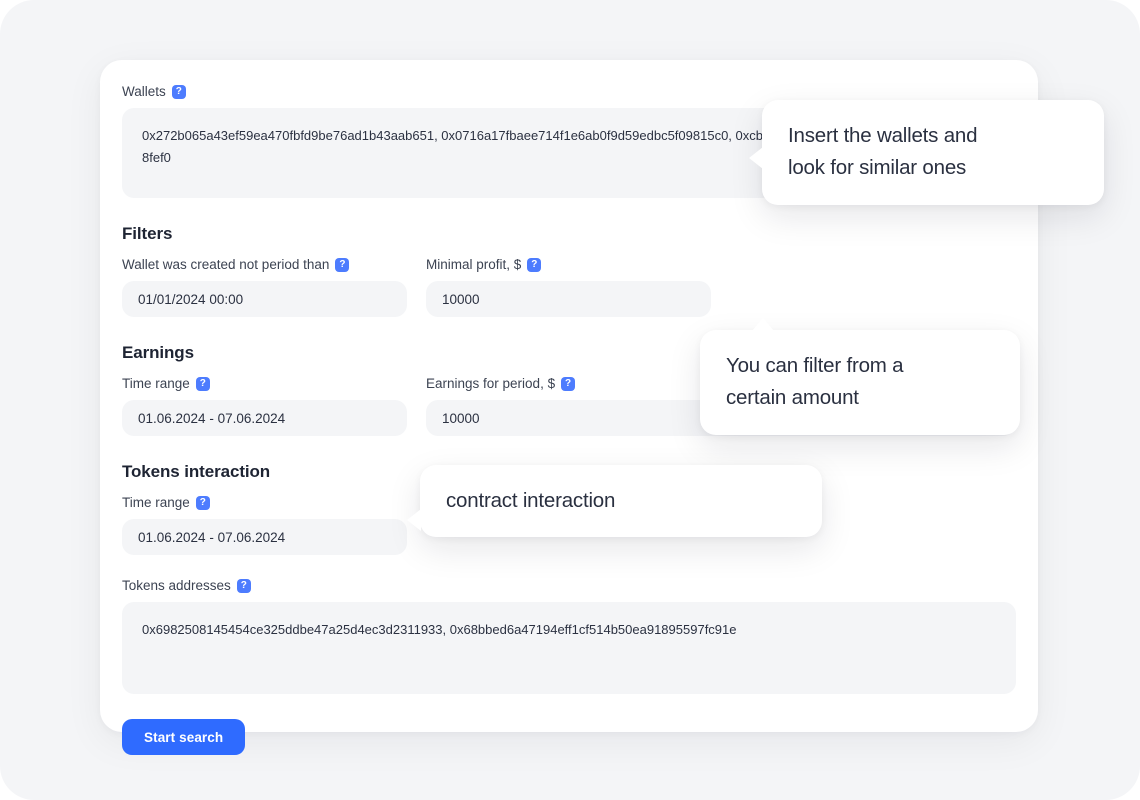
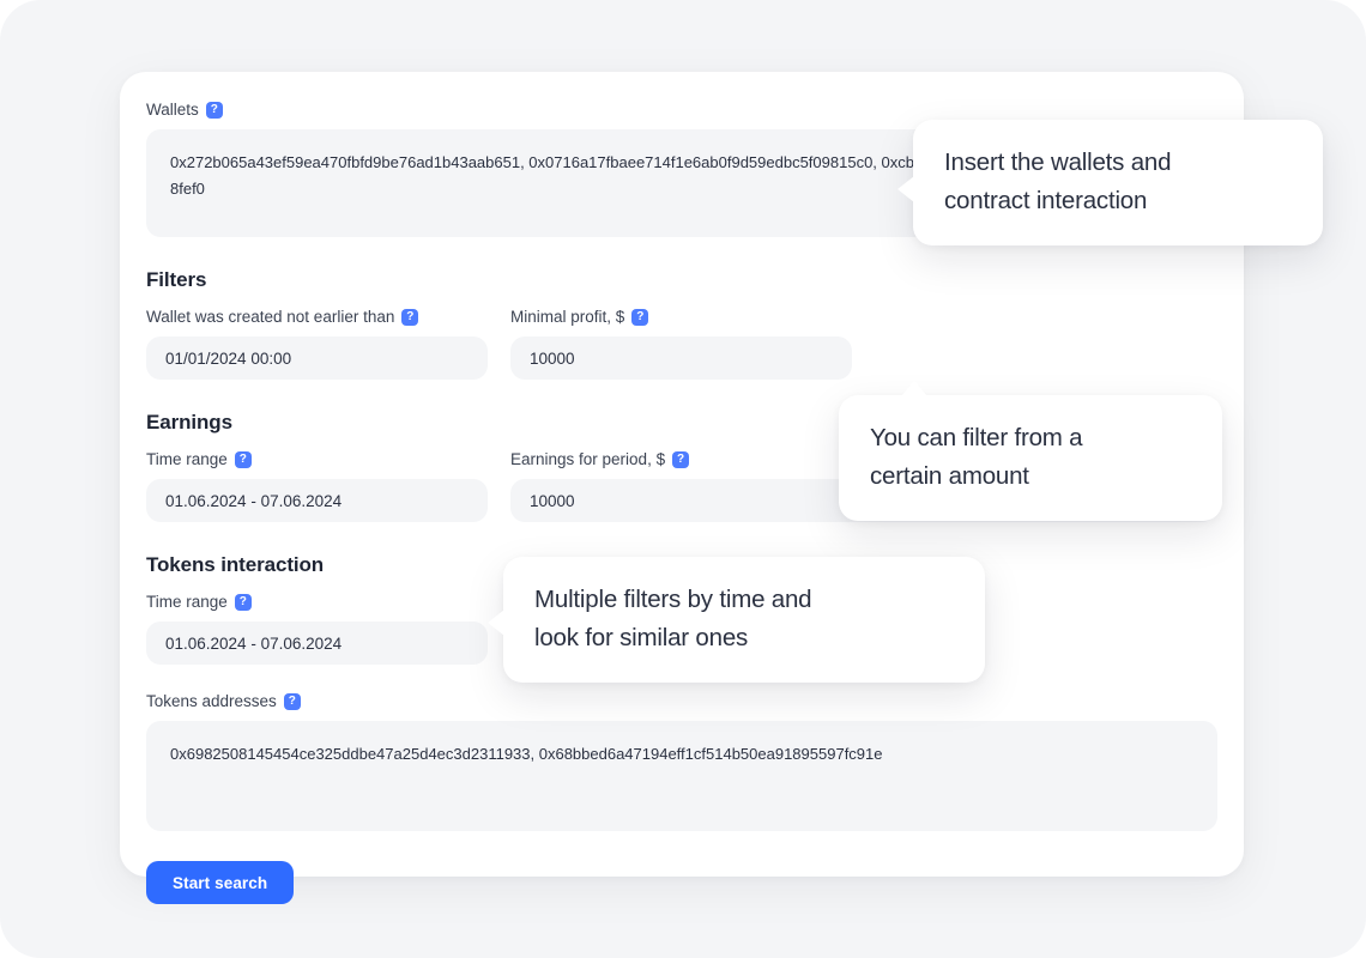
  Wallets
  ?
  0x272b065a43ef59ea470fbfd9be76ad1b43aab651, 0x0716a17fbaee714f1e6ab0f9d59edbc5f09815c0, 0xcb8fef0
  Filters
- Wallet was created not period than
+ Wallet was created not earlier than
  ?
  01/01/2024 00:00
  Minimal profit, $
  ?
  10000
  Earnings
  Time range
  ?
  01.06.2024 - 07.06.2024
  Earnings for period, $
  ?
  10000
  Tokens interaction
  Time range
  ?
  01.06.2024 - 07.06.2024
  Tokens addresses
  ?
  0x6982508145454ce325ddbe47a25d4ec3d2311933, 0x68bbed6a47194eff1cf514b50ea91895597fc91e
  Start search
  Insert the wallets and
- look for similar ones
+ contract interaction
  You can filter from a
  certain amount
+ Multiple filters by time and
- contract interaction
+ look for similar ones
